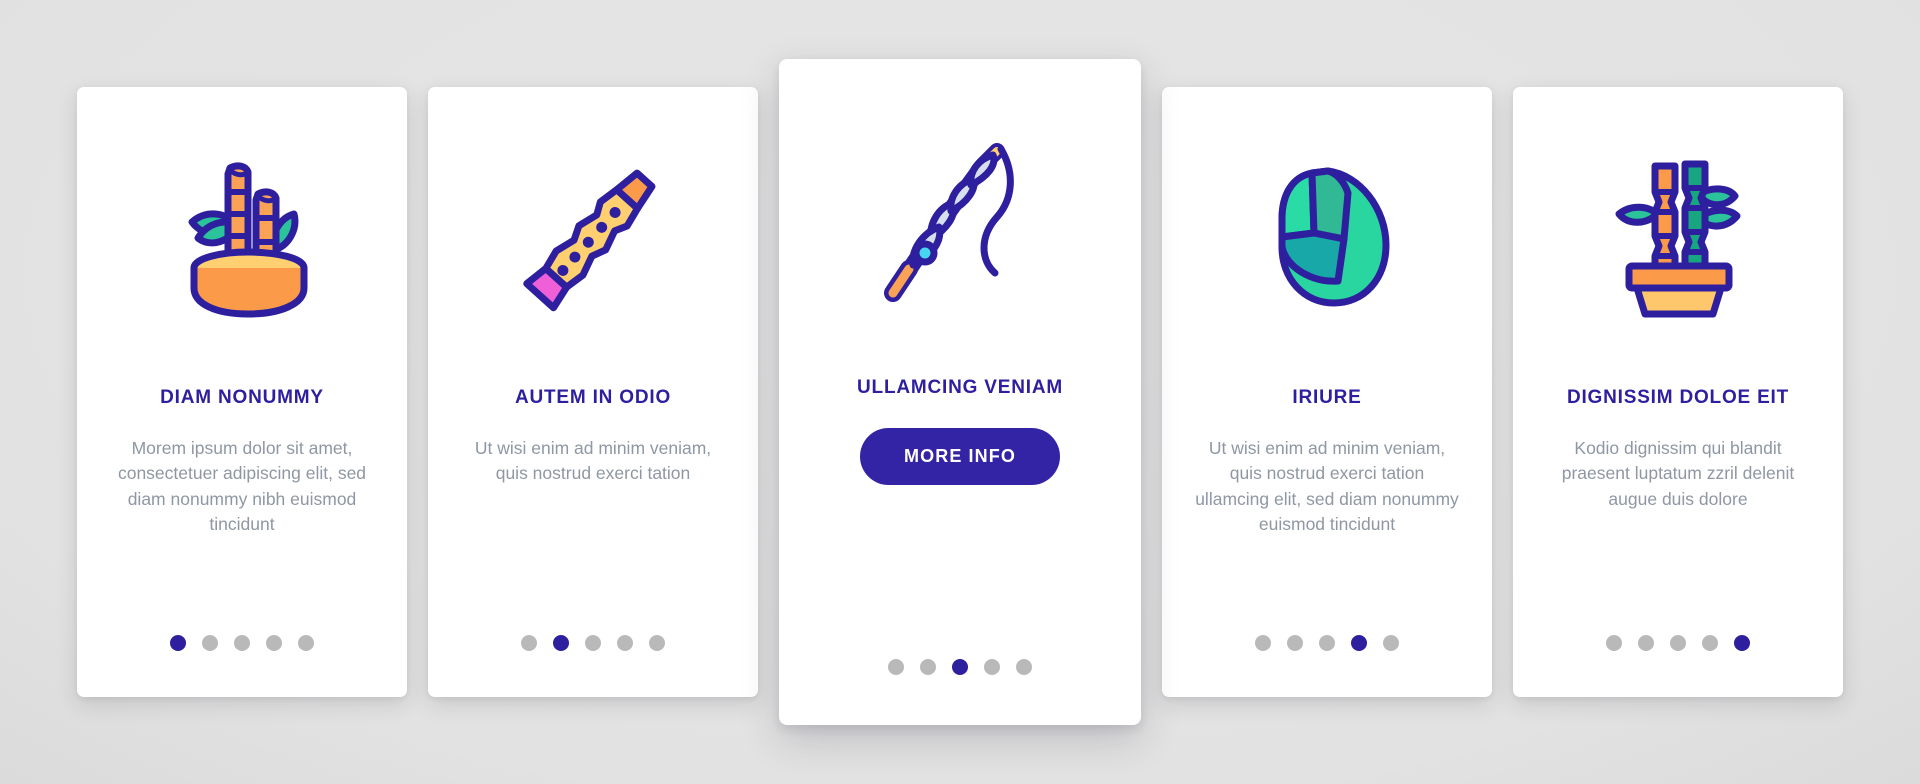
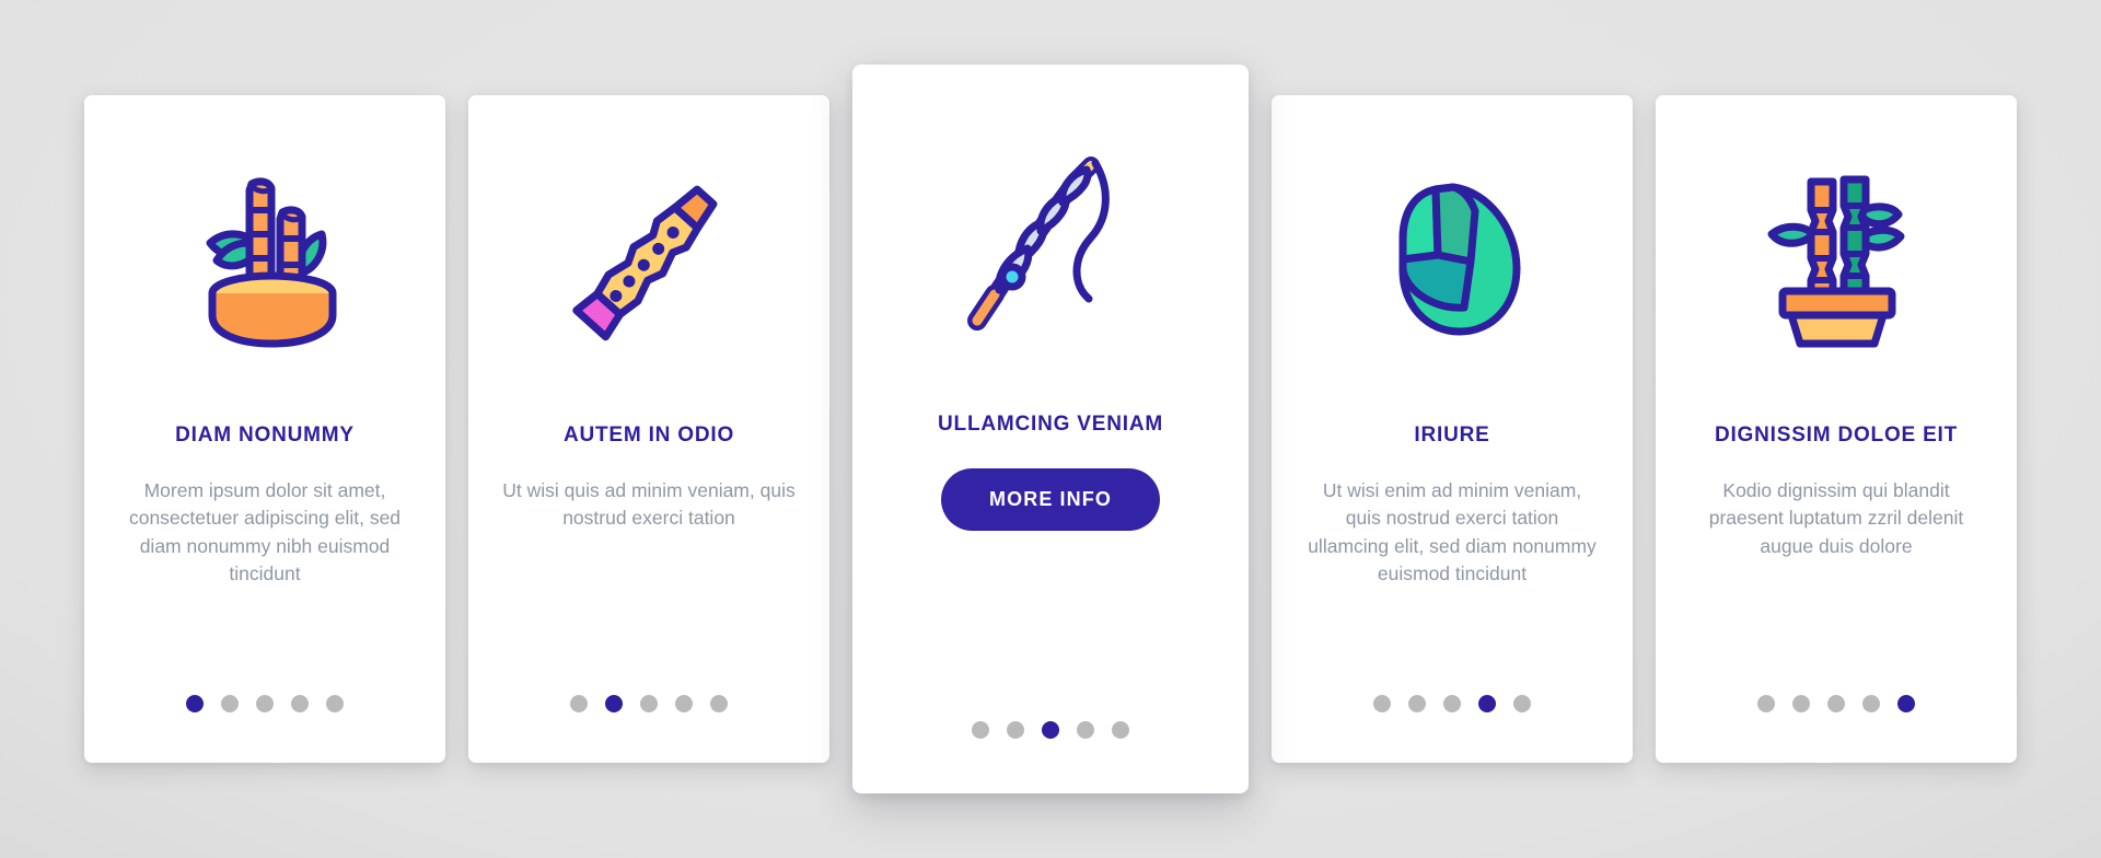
  DIAM NONUMMY
  Morem ipsum dolor sit amet, consectetuer adipiscing elit, sed diam nonummy nibh euismod tincidunt
  AUTEM IN ODIO
- Ut wisi enim ad minim veniam, quis nostrud exerci tation
+ Ut wisi quis ad minim veniam, quis nostrud exerci tation
  ULLAMCING VENIAM
  MORE INFO
  IRIURE
  Ut wisi enim ad minim veniam, quis nostrud exerci tation ullamcing elit, sed diam nonummy euismod tincidunt
  DIGNISSIM DOLOE EIT
  Kodio dignissim qui blandit praesent luptatum zzril delenit augue duis dolore
